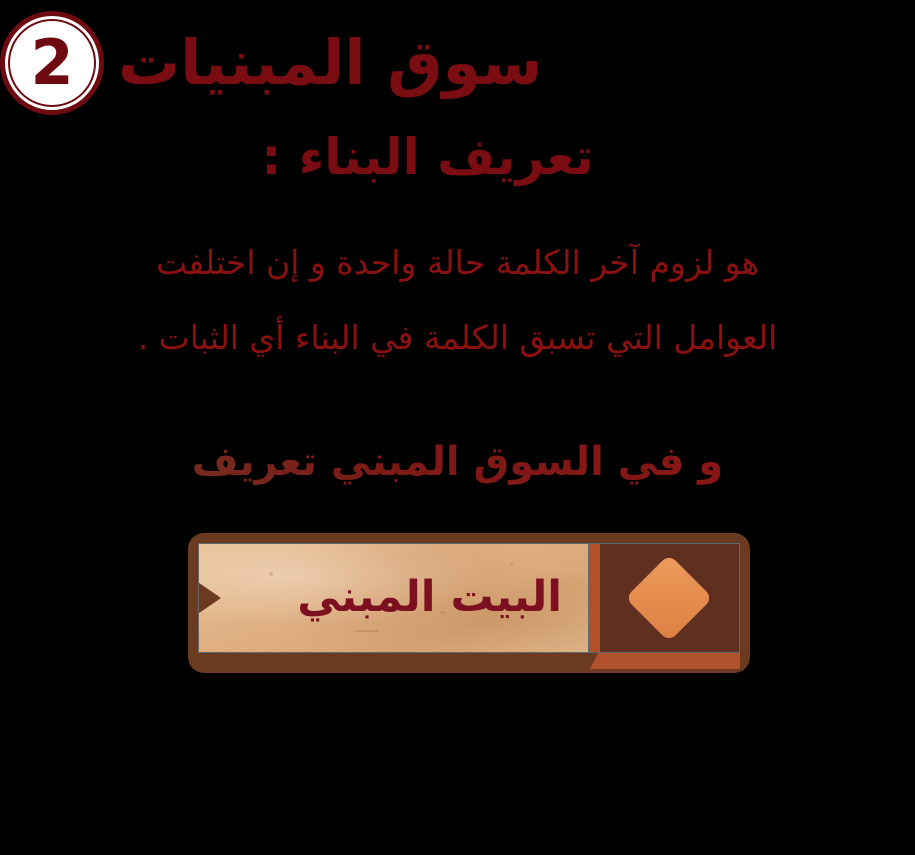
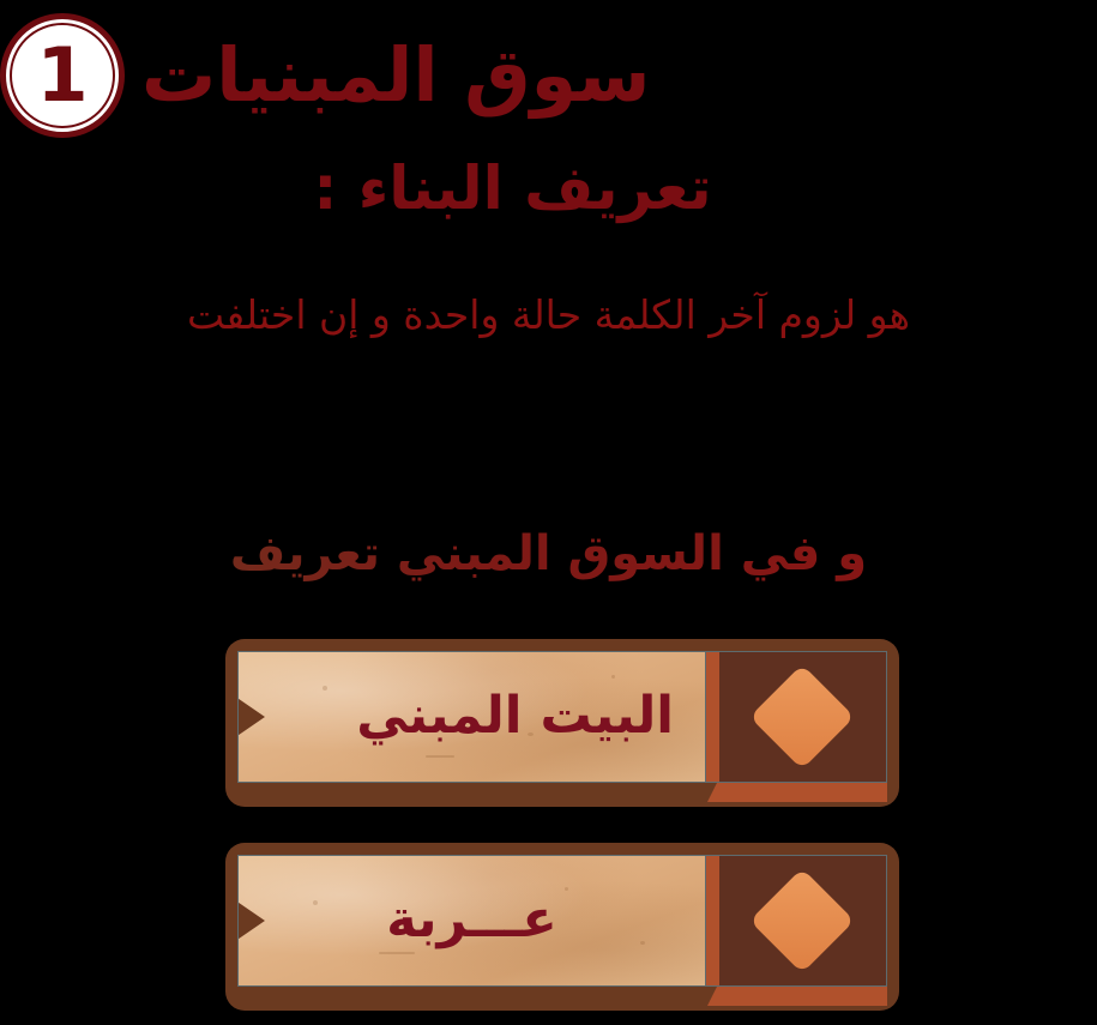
- 2
+ 1
  سوق المبنيات
  تعريف البناء :
  هو لزوم آخر الكلمة حالة واحدة و إن اختلفت
- العوامل التي تسبق الكلمة في البناء أي الثبات .
  و في السوق المبني تعريف
  البيت المبني
+ عـــربة
